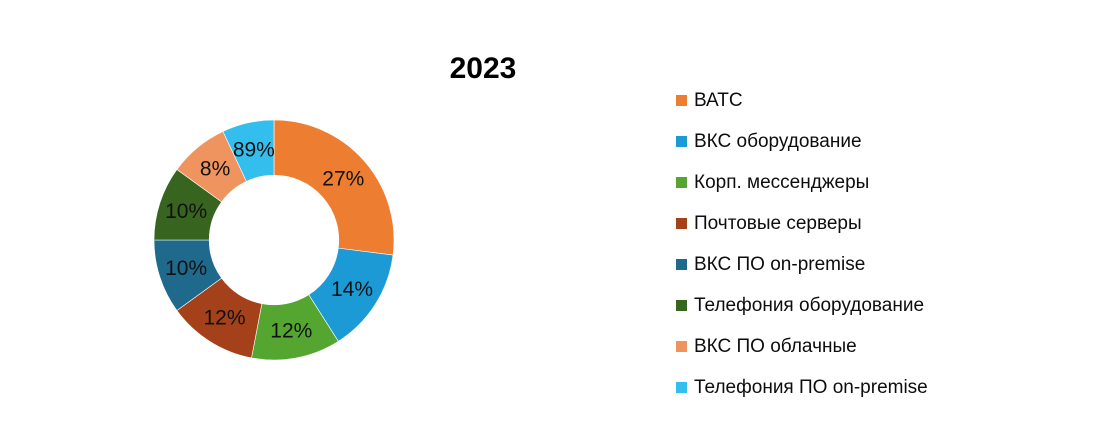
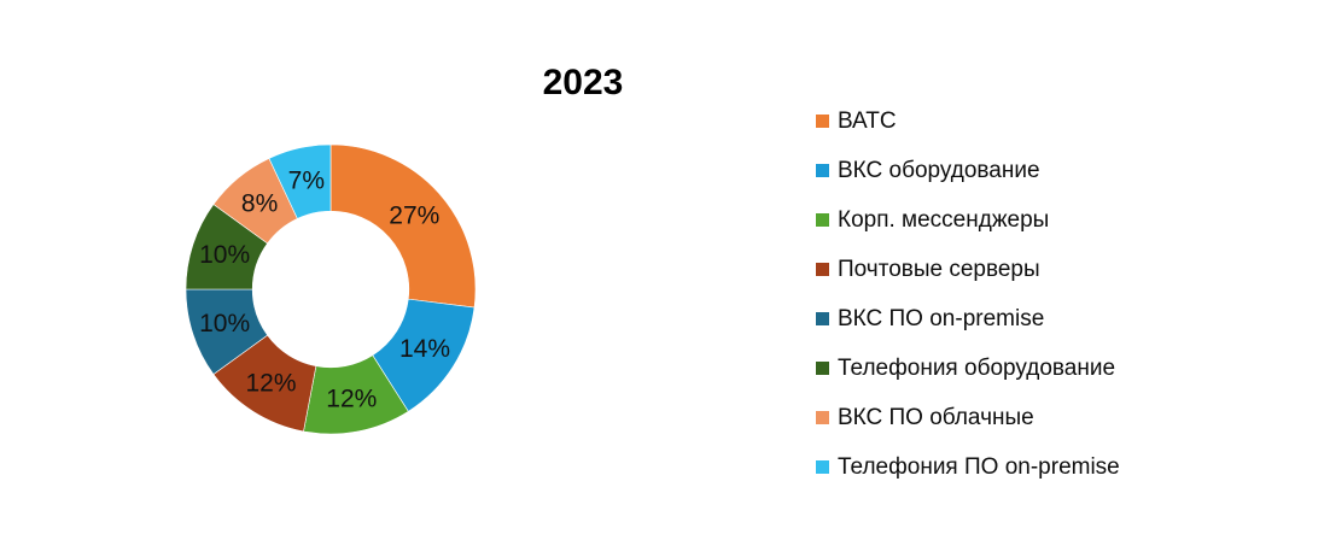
  2023
  27%
  14%
  12%
  12%
  10%
  10%
  8%
- 89%
+ 7%
  ВАТС
  ВКС оборудование
  Корп. мессенджеры
  Почтовые серверы
  ВКС ПО on-premise
  Телефония оборудование
  ВКС ПО облачные
  Телефония ПО on-premise
